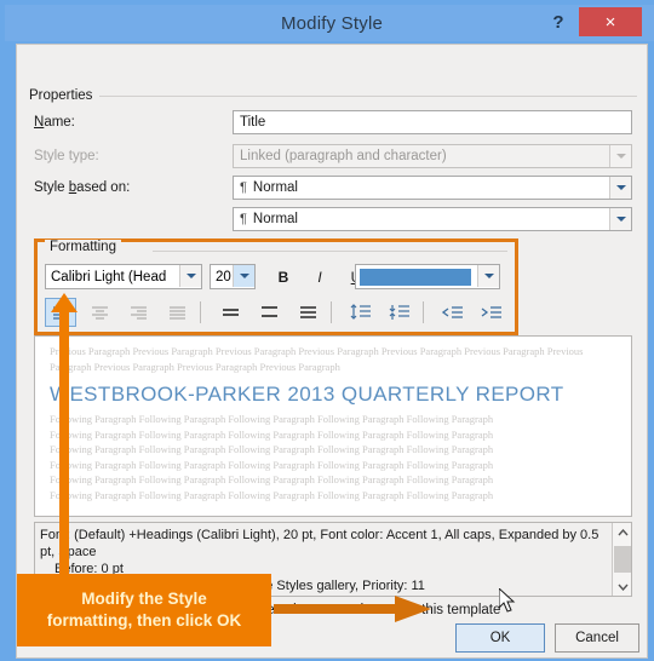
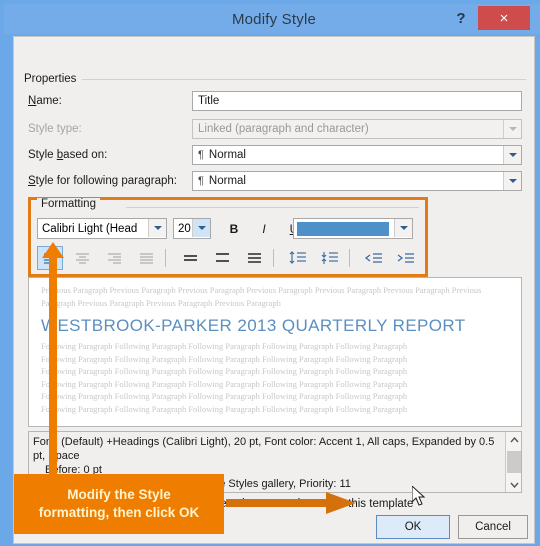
  Modify Style
  ?
  ×
  Properties
  Name:
  Title
  Style type:
  Linked (paragraph and character)
  Style based on:
  ¶
  Normal
+ Style for following paragraph:
  ¶
  Normal
  Formatting
  Calibri Light (Head
  20
  B
  I
  Prious Paragraph Previous Paragraph Previous Paragraph Previous Paragraph Previous Paragraph Previous Paragraph Previous Pagraph Previous Paragraph Previous Paragraph Previous Paragraph
  ESTBROOK-PARKER 2013 QUARTERLY REPORT
  Fowing Paragraph Following Paragraph Following Paragraph Following Paragraph Following Paragraph
  Fowing Paragraph Following Paragraph Following Paragraph Following Paragraph Following Paragraph
  Fowing Paragraph Following Paragraph Following Paragraph Following Paragraph Following Paragraph
  Fowing Paragraph Following Paragraph Following Paragraph Following Paragraph Following Paragraph
  Fowing Paragraph Following Paragraph Following Paragraph Following Paragraph Following Paragraph
  Fowing Paragraph Following Paragraph Following Paragraph Following Paragraph Following Paragraph
  Fon (Default) +Headings (Calibri Light), 20 pt, Font color: Accent 1, All caps, Expanded by 0.5 pt,pace
  Bfore: 0 pt
  OK
  Cancel
  Modify the Style
  formatting, then click OK
